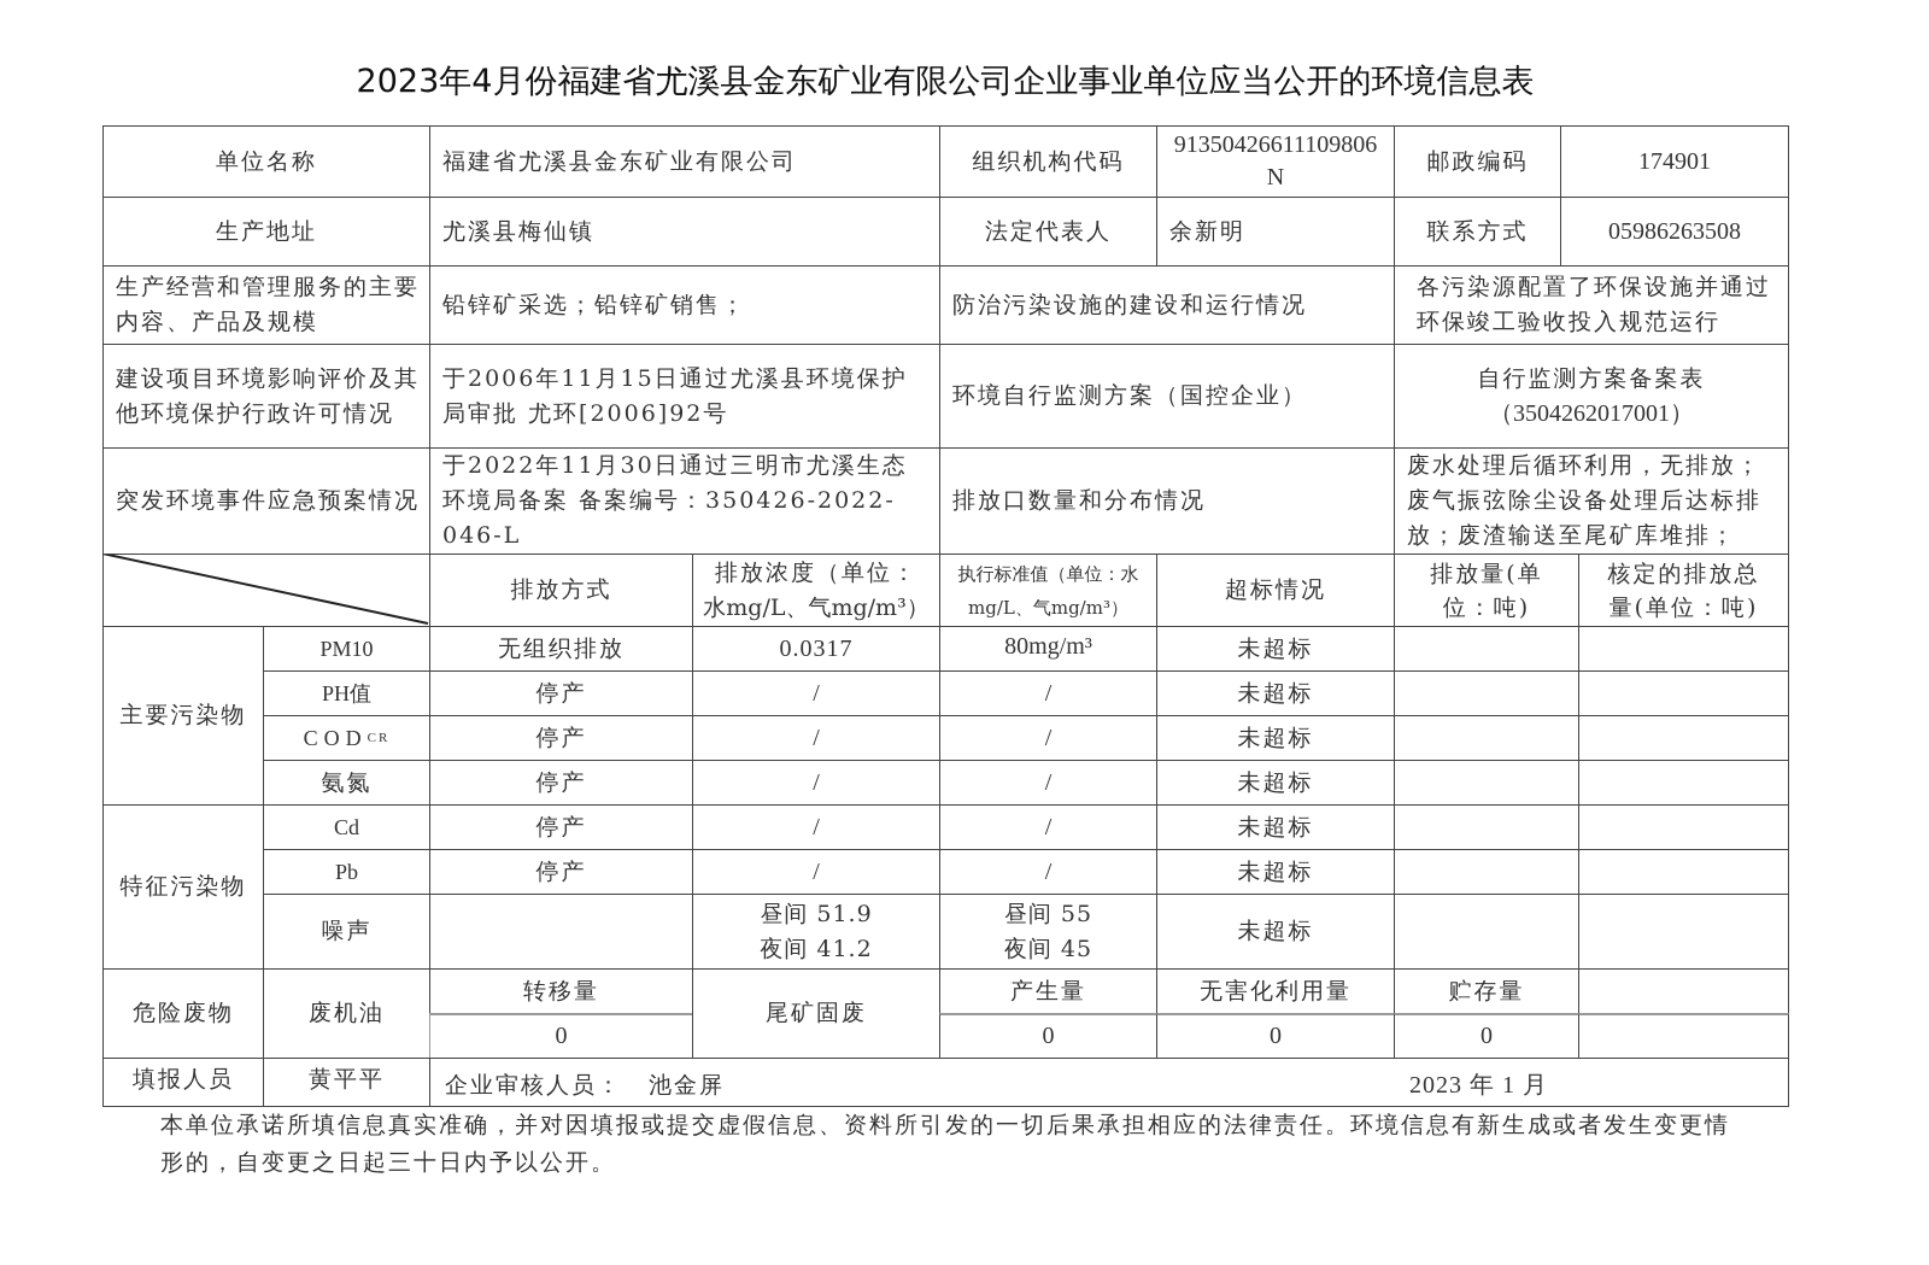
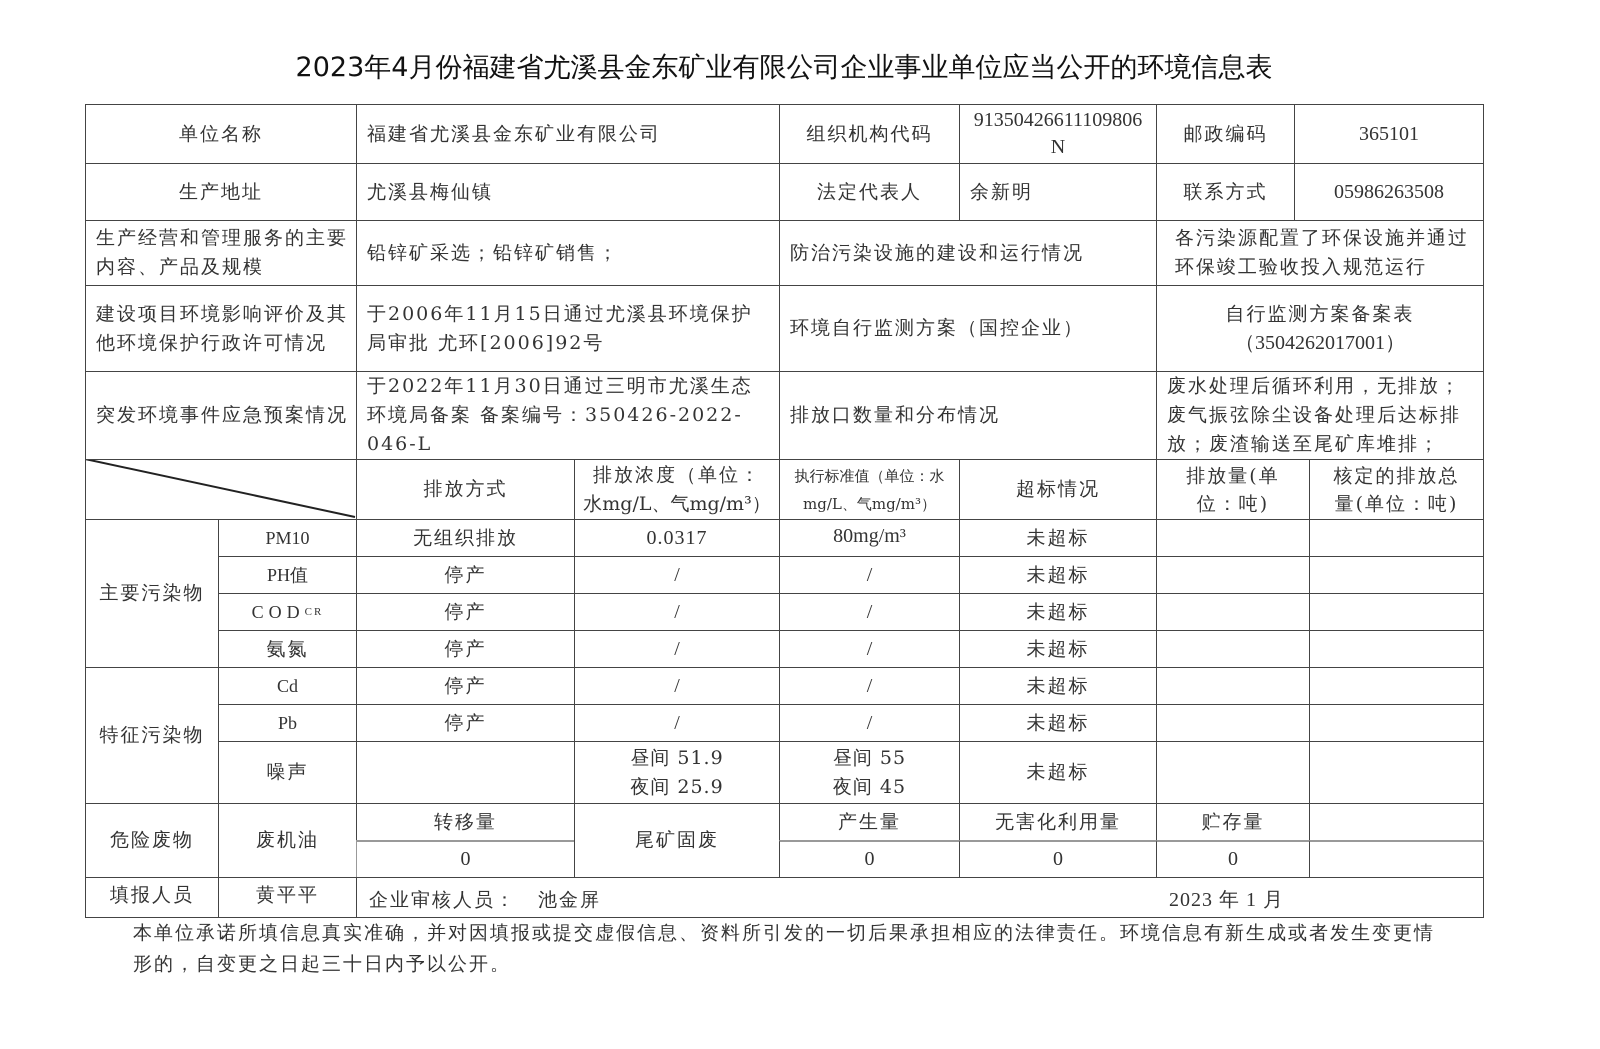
  2023年4月份福建省尤溪县金东矿业有限公司企业事业单位应当公开的环境信息表
  单位名称
  福建省尤溪县金东矿业有限公司
  组织机构代码
  91350426611109806N
  邮政编码
- 174901
+ 365101
  生产地址
  尤溪县梅仙镇
  法定代表人
  余新明
  联系方式
  05986263508
  生产经营和管理服务的主要内容、产品及规模
  铅锌矿采选；铅锌矿销售；
  防治污染设施的建设和运行情况
  各污染源配置了环保设施并通过环保竣工验收投入规范运行
  建设项目环境影响评价及其他环境保护行政许可情况
  于2006年11月15日通过尤溪县环境保护局审批 尤环[2006]92号
  环境自行监测方案（国控企业）
  自行监测方案备案表
  （3504262017001）
  突发环境事件应急预案情况
  于2022年11月30日通过三明市尤溪生态环境局备案 备案编号：350426-2022-046-L
  排放口数量和分布情况
  废水处理后循环利用，无排放；废气振弦除尘设备处理后达标排放；废渣输送至尾矿库堆排；
  排放方式
  排放浓度（单位：
  水mg/L、气mg/m³）
  执行标准值（单位：水
  mg/L、气mg/m³）
  超标情况
  排放量(单
  位：吨)
  核定的排放总
  量(单位：吨)
  主要污染物
  PM10
  无组织排放
  0.0317
  80mg/m³
  未超标
  PH值
  停产
  /
  /
  未超标
  COD
  CR
  停产
  /
  /
  未超标
  氨氮
  停产
  /
  /
  未超标
  特征污染物
  Cd
  停产
  /
  /
  未超标
  Pb
  停产
  /
  /
  未超标
  噪声
  昼间 51.9
- 夜间 41.2
+ 夜间 25.9
  昼间 55
  夜间 45
  未超标
  危险废物
  废机油
  转移量
  0
  尾矿固废
  产生量
  0
  无害化利用量
  0
  贮存量
  0
  填报人员
  黄平平
  企业审核人员：
  池金屏
  2023 年 1 月
  本单位承诺所填信息真实准确，并对因填报或提交虚假信息、资料所引发的一切后果承担相应的法律责任。环境信息有新生成或者发生变更情形的，自变更之日起三十日内予以公开。
